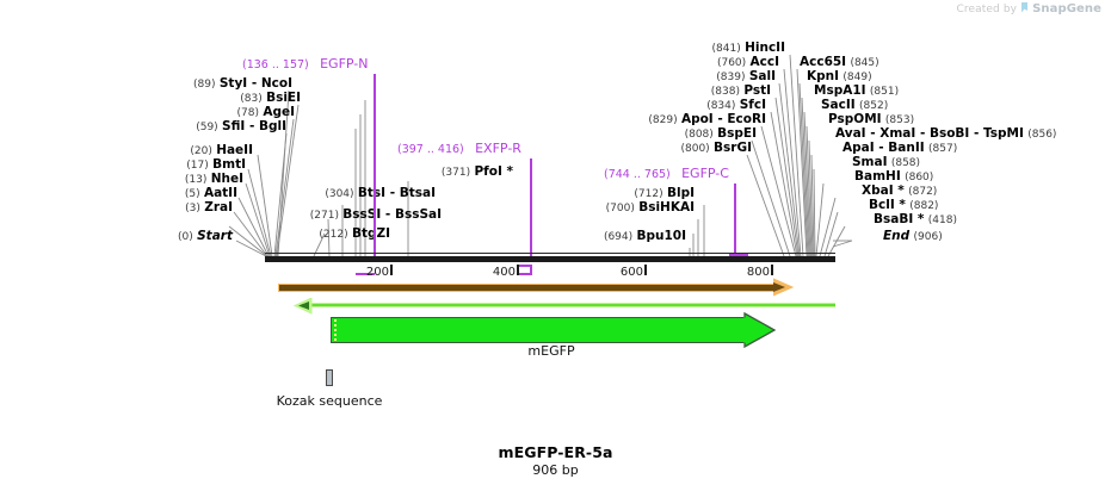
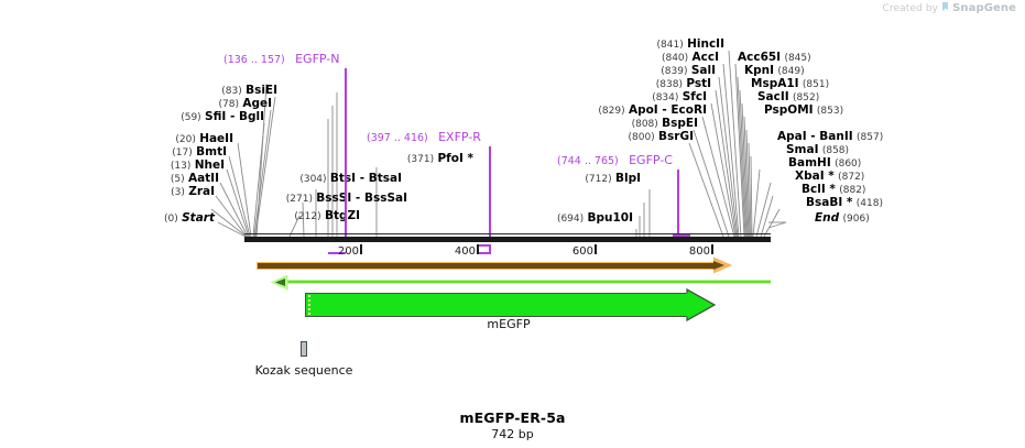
  Created by
  SnapGene
- (89) StyI - NcoI
  (83) BsiEI
  (78) AgeI
  (59) SfiI - BglI
  (20) HaeII
  (17) BmtI
  (13) NheI
  (5) AatII
  (3) ZraI
  (0) Start
  (304) BtsI - BtsaI
  (271) BssSI - BssSaI
  (212) BtgZI
  (371) PfoI *
  (712) BlpI
- (700) BsiHKAI
  (694) Bpu10I
  (841) HincII
- (760) AccI
+ (840) AccI
  (839) SalI
  (838) PstI
  (834) SfcI
  (829) ApoI - EcoRI
  (808) BspEI
  (800) BsrGI
  Acc65I (845)
  KpnI (849)
  MspA1I (851)
  SacII (852)
  PspOMI (853)
- AvaI - XmaI - BsoBI - TspMI (856)
  ApaI - BanII (857)
  SmaI (858)
  BamHI (860)
  XbaI * (872)
  BclI * (882)
  BsaBI * (418)
  End (906)
  (136 .. 157) EGFP-N
  (397 .. 416) EXFP-R
  (744 .. 765) EGFP-C
  200
  400
  600
  800
  mEGFP
  Kozak sequence
  mEGFP-ER-5a
- 906 bp
+ 742 bp
